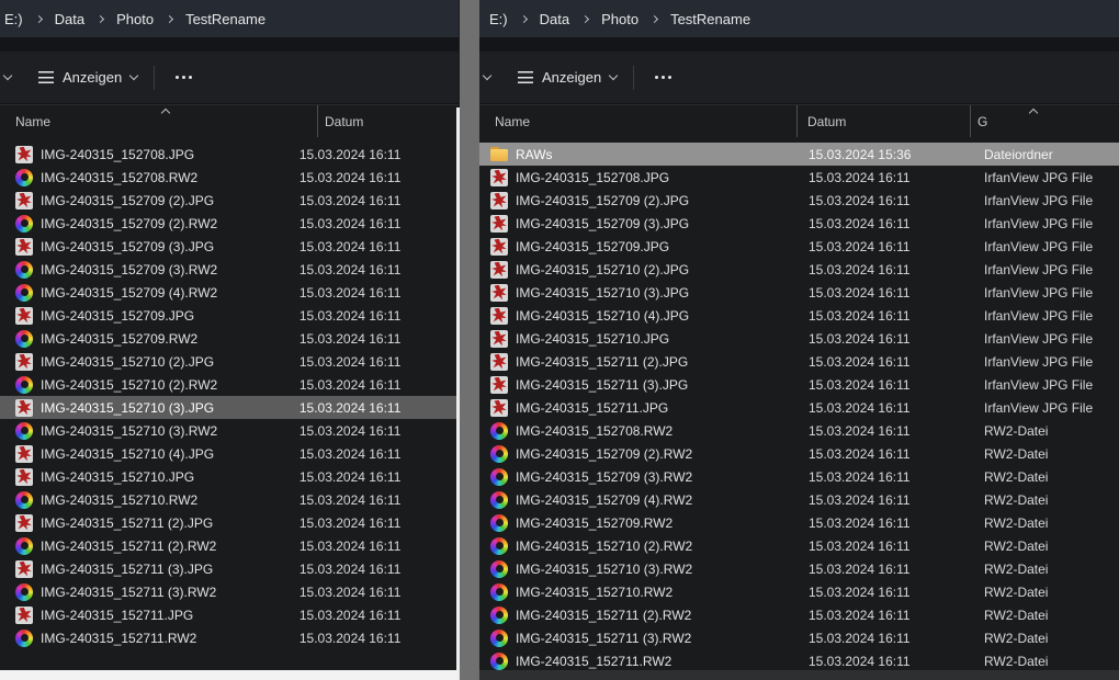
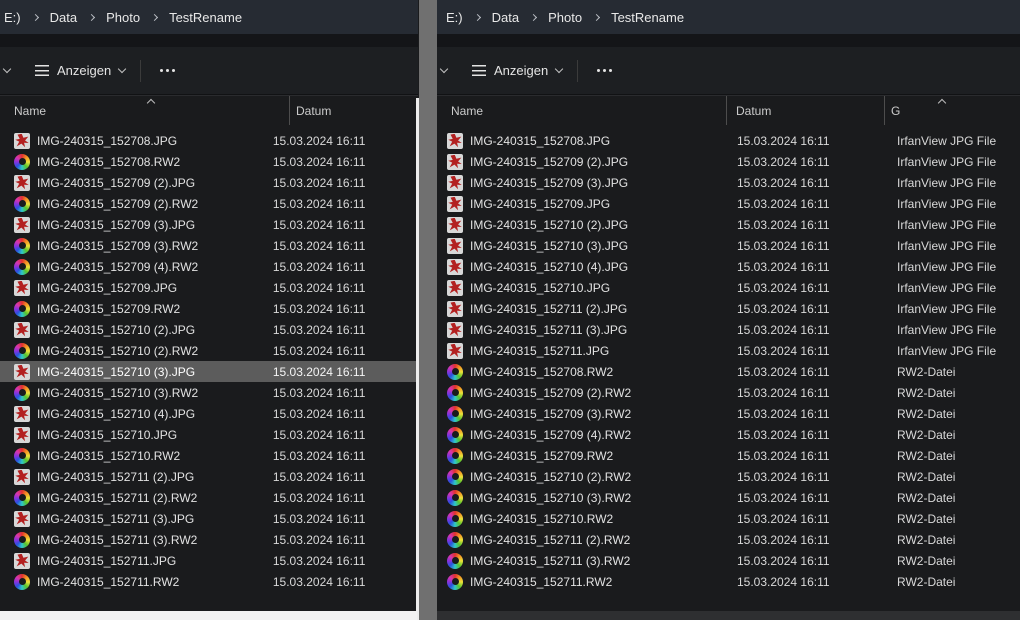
  E:)
  Data
  Photo
  TestRename
  Anzeigen
  Name
  Datum
  IMG-240315_152708.JPG
  15.03.2024 16:11
  IMG-240315_152708.RW2
  15.03.2024 16:11
  IMG-240315_152709 (2).JPG
  15.03.2024 16:11
  IMG-240315_152709 (2).RW2
  15.03.2024 16:11
  IMG-240315_152709 (3).JPG
  15.03.2024 16:11
  IMG-240315_152709 (3).RW2
  15.03.2024 16:11
  IMG-240315_152709 (4).RW2
  15.03.2024 16:11
  IMG-240315_152709.JPG
  15.03.2024 16:11
  IMG-240315_152709.RW2
  15.03.2024 16:11
  IMG-240315_152710 (2).JPG
  15.03.2024 16:11
  IMG-240315_152710 (2).RW2
  15.03.2024 16:11
  IMG-240315_152710 (3).JPG
  15.03.2024 16:11
  IMG-240315_152710 (3).RW2
  15.03.2024 16:11
  IMG-240315_152710 (4).JPG
  15.03.2024 16:11
  IMG-240315_152710.JPG
  15.03.2024 16:11
  IMG-240315_152710.RW2
  15.03.2024 16:11
  IMG-240315_152711 (2).JPG
  15.03.2024 16:11
  IMG-240315_152711 (2).RW2
  15.03.2024 16:11
  IMG-240315_152711 (3).JPG
  15.03.2024 16:11
  IMG-240315_152711 (3).RW2
  15.03.2024 16:11
  IMG-240315_152711.JPG
  15.03.2024 16:11
  IMG-240315_152711.RW2
  15.03.2024 16:11
  E:)
  Data
  Photo
  TestRename
  Anzeigen
  Name
  Datum
  G
- RAWs
- 15.03.2024 15:36
- Dateiordner
  IMG-240315_152708.JPG
  15.03.2024 16:11
  IrfanView JPG File
  IMG-240315_152709 (2).JPG
  15.03.2024 16:11
  IrfanView JPG File
  IMG-240315_152709 (3).JPG
  15.03.2024 16:11
  IrfanView JPG File
  IMG-240315_152709.JPG
  15.03.2024 16:11
  IrfanView JPG File
  IMG-240315_152710 (2).JPG
  15.03.2024 16:11
  IrfanView JPG File
  IMG-240315_152710 (3).JPG
  15.03.2024 16:11
  IrfanView JPG File
  IMG-240315_152710 (4).JPG
  15.03.2024 16:11
  IrfanView JPG File
  IMG-240315_152710.JPG
  15.03.2024 16:11
  IrfanView JPG File
  IMG-240315_152711 (2).JPG
  15.03.2024 16:11
  IrfanView JPG File
  IMG-240315_152711 (3).JPG
  15.03.2024 16:11
  IrfanView JPG File
  IMG-240315_152711.JPG
  15.03.2024 16:11
  IrfanView JPG File
  IMG-240315_152708.RW2
  15.03.2024 16:11
  RW2-Datei
  IMG-240315_152709 (2).RW2
  15.03.2024 16:11
  RW2-Datei
  IMG-240315_152709 (3).RW2
  15.03.2024 16:11
  RW2-Datei
  IMG-240315_152709 (4).RW2
  15.03.2024 16:11
  RW2-Datei
  IMG-240315_152709.RW2
  15.03.2024 16:11
  RW2-Datei
  IMG-240315_152710 (2).RW2
  15.03.2024 16:11
  RW2-Datei
  IMG-240315_152710 (3).RW2
  15.03.2024 16:11
  RW2-Datei
  IMG-240315_152710.RW2
  15.03.2024 16:11
  RW2-Datei
  IMG-240315_152711 (2).RW2
  15.03.2024 16:11
  RW2-Datei
  IMG-240315_152711 (3).RW2
  15.03.2024 16:11
  RW2-Datei
  IMG-240315_152711.RW2
  15.03.2024 16:11
  RW2-Datei
